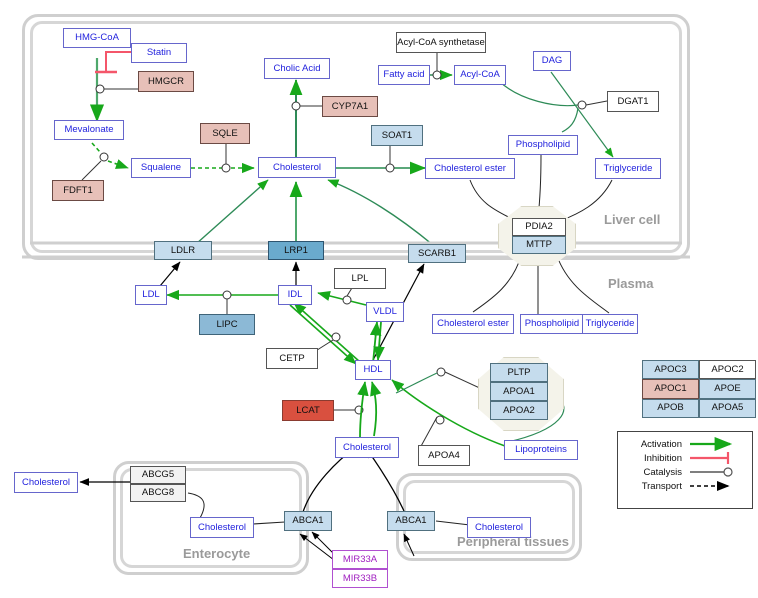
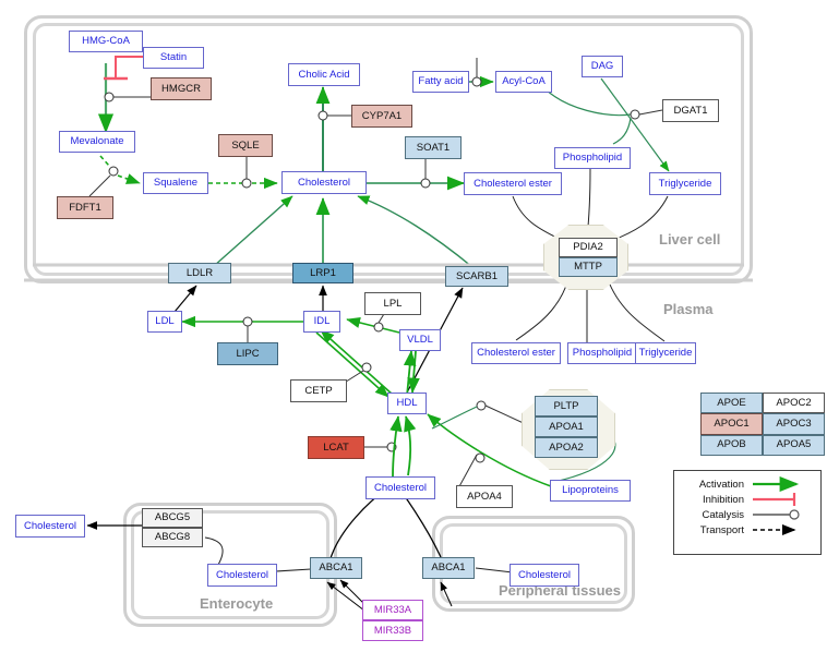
  Liver cell
  Plasma
  Enterocyte
  Peripheral tissues
  HMG-CoA
  Statin
  HMGCR
  Mevalonate
  FDFT1
  Squalene
  SQLE
  Cholesterol
  Cholic Acid
  CYP7A1
  SOAT1
  Cholesterol ester
- Acyl-CoA synthetase
  Fatty acid
  Acyl-CoA
  DAG
  DGAT1
  Phospholipid
  Triglyceride
  LDLR
  LRP1
  SCARB1
  PDIA2
  MTTP
  Cholesterol ester
  Phospholipid
  Triglyceride
  LDL
  IDL
  VLDL
  HDL
  LPL
  LIPC
  CETP
  LCAT
  PLTP
  APOA1
  APOA2
  Lipoproteins
  APOA4
  Cholesterol
  ABCG5
  ABCG8
  Cholesterol
  Cholesterol
  ABCA1
  ABCA1
  Cholesterol
  MIR33A
  MIR33B
- APOC3
+ APOE
  APOC2
  APOC1
- APOE
+ APOC3
  APOB
  APOA5
  Activation
  Inhibition
  Catalysis
  Transport
